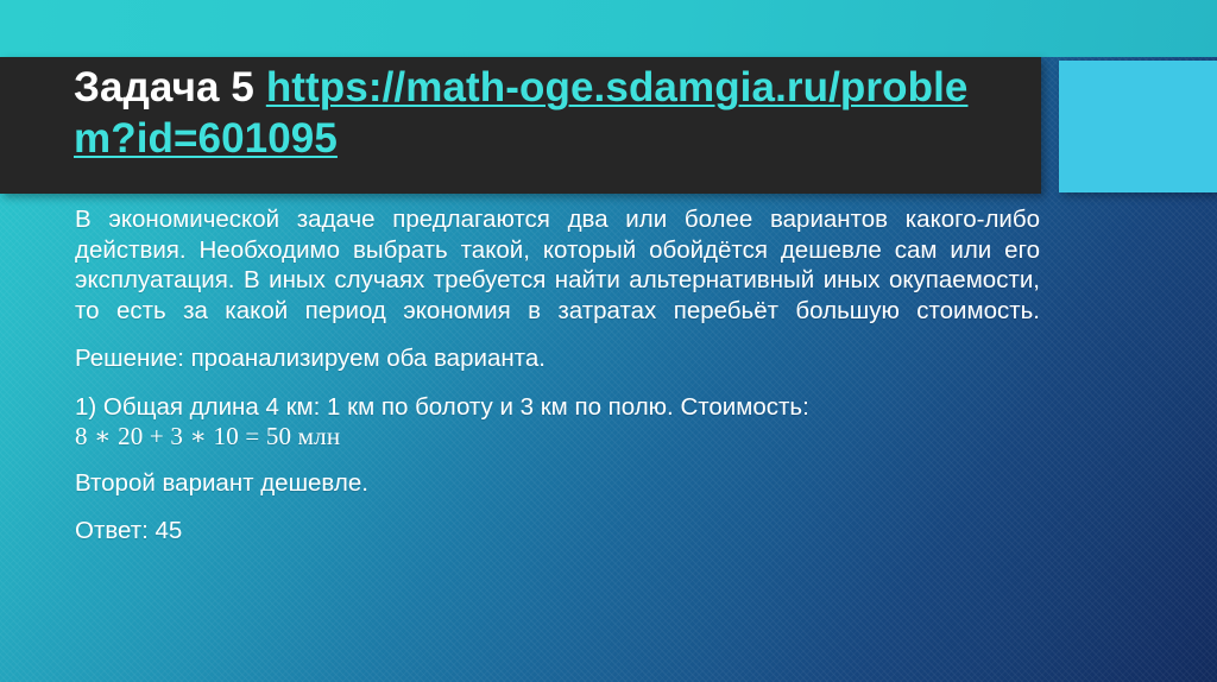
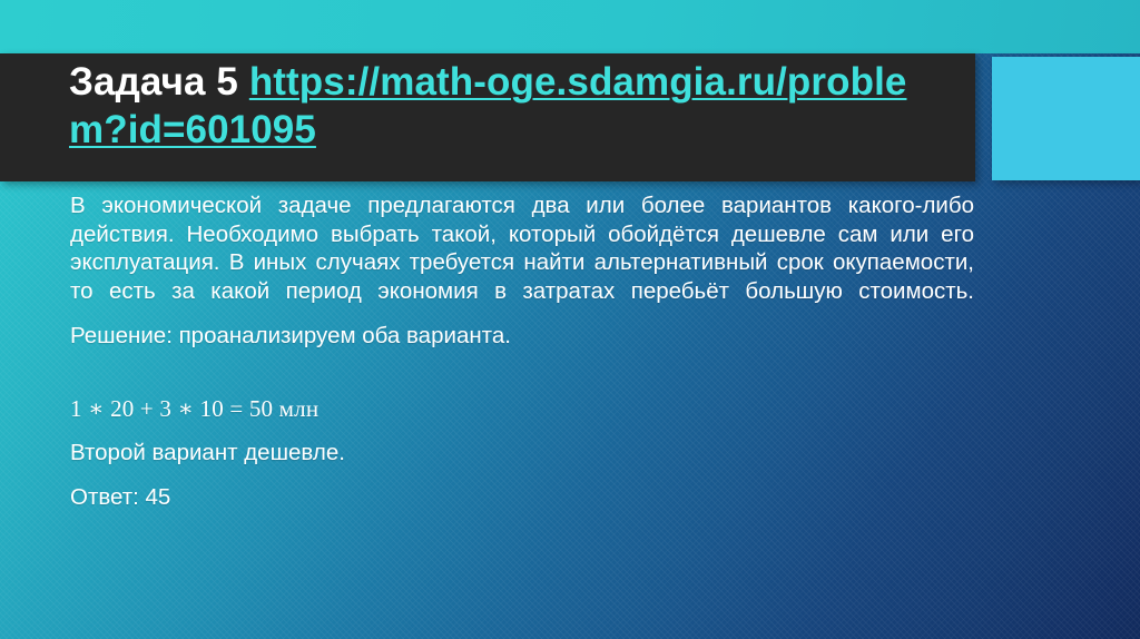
  Задача 5 https://math-oge.sdamgia.ru/problem?id=601095
- В экономической задаче предлагаются два или более вариантов какого-либо действия. Необходимо выбрать такой, который обойдётся дешевле сам или его эксплуатация. В иных случаях требуется найти альтернативный иных окупаемости, то есть за какой период экономия в затратах перебьёт большую стоимость.
+ В экономической задаче предлагаются два или более вариантов какого-либо действия. Необходимо выбрать такой, который обойдётся дешевле сам или его эксплуатация. В иных случаях требуется найти альтернативный срок окупаемости, то есть за какой период экономия в затратах перебьёт большую стоимость.
  Решение: проанализируем оба варианта.
- 1) Общая длина 4 км: 1 км по болоту и 3 км по полю. Стоимость:
- 8 ∗ 20 + 3 ∗ 10 = 50 млн
+ 1 ∗ 20 + 3 ∗ 10 = 50 млн
  Второй вариант дешевле.
  Ответ: 45
